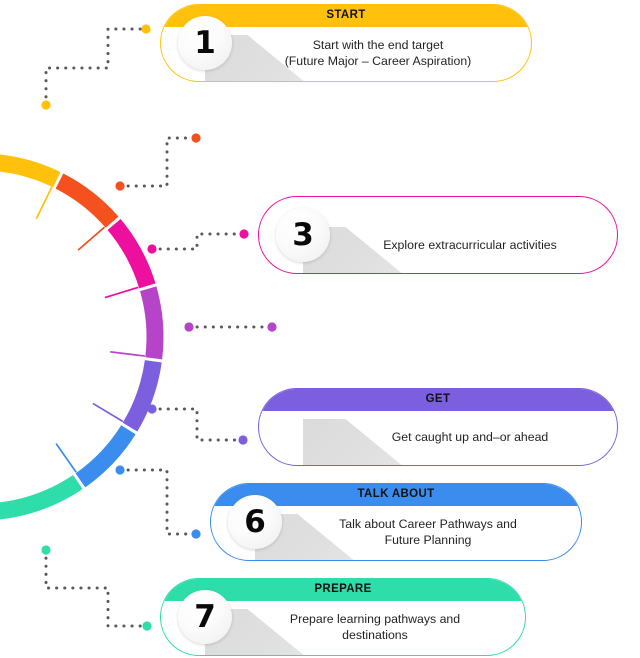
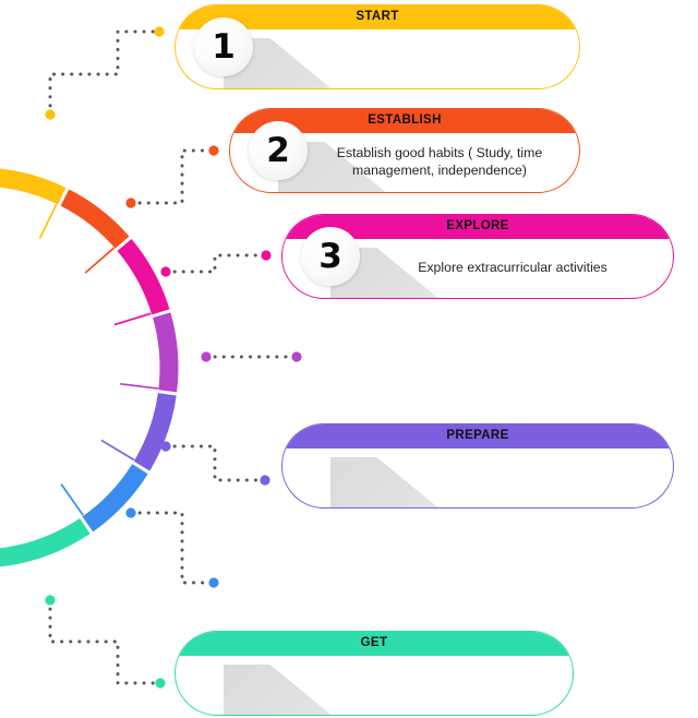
  START
- Start with the end target
- (Future Major – Career Aspiration)
  1
+ ESTABLISH
+ Establish good habits ( Study, time
+ management, independence)
+ 2
+ EXPLORE
  Explore extracurricular activities
  3
- GET
+ PREPARE
- Get caught up and–or ahead
- TALK ABOUT
- Talk about Career Pathways and
- Future Planning
- 6
- PREPARE
+ GET
- Prepare learning pathways and
- destinations
- 7
